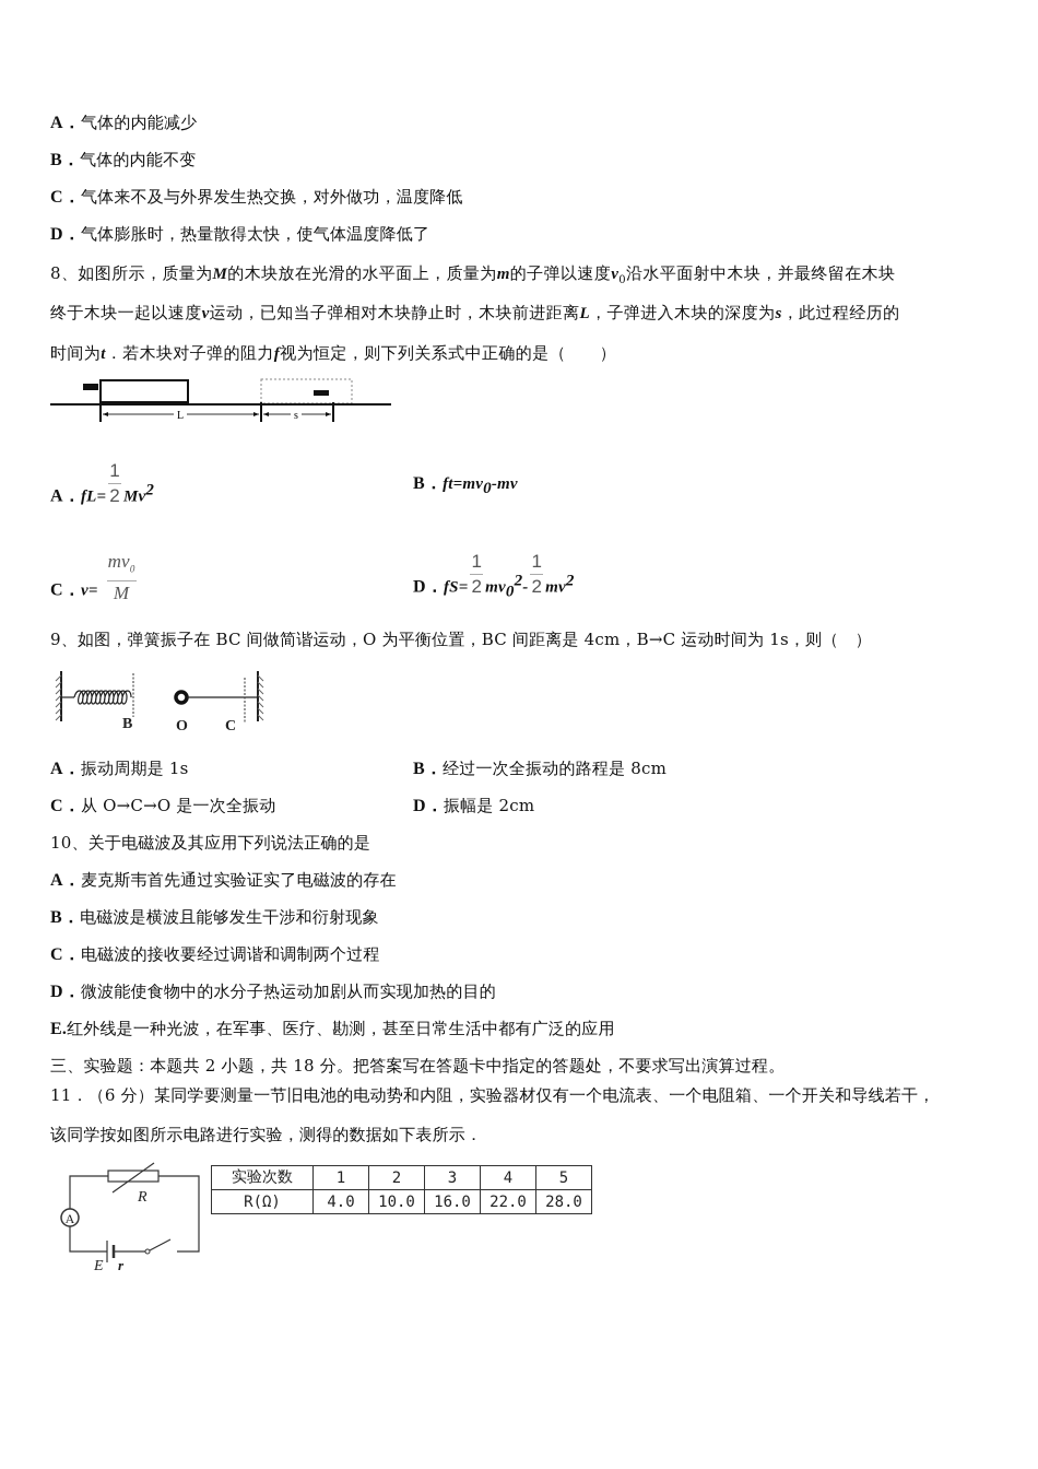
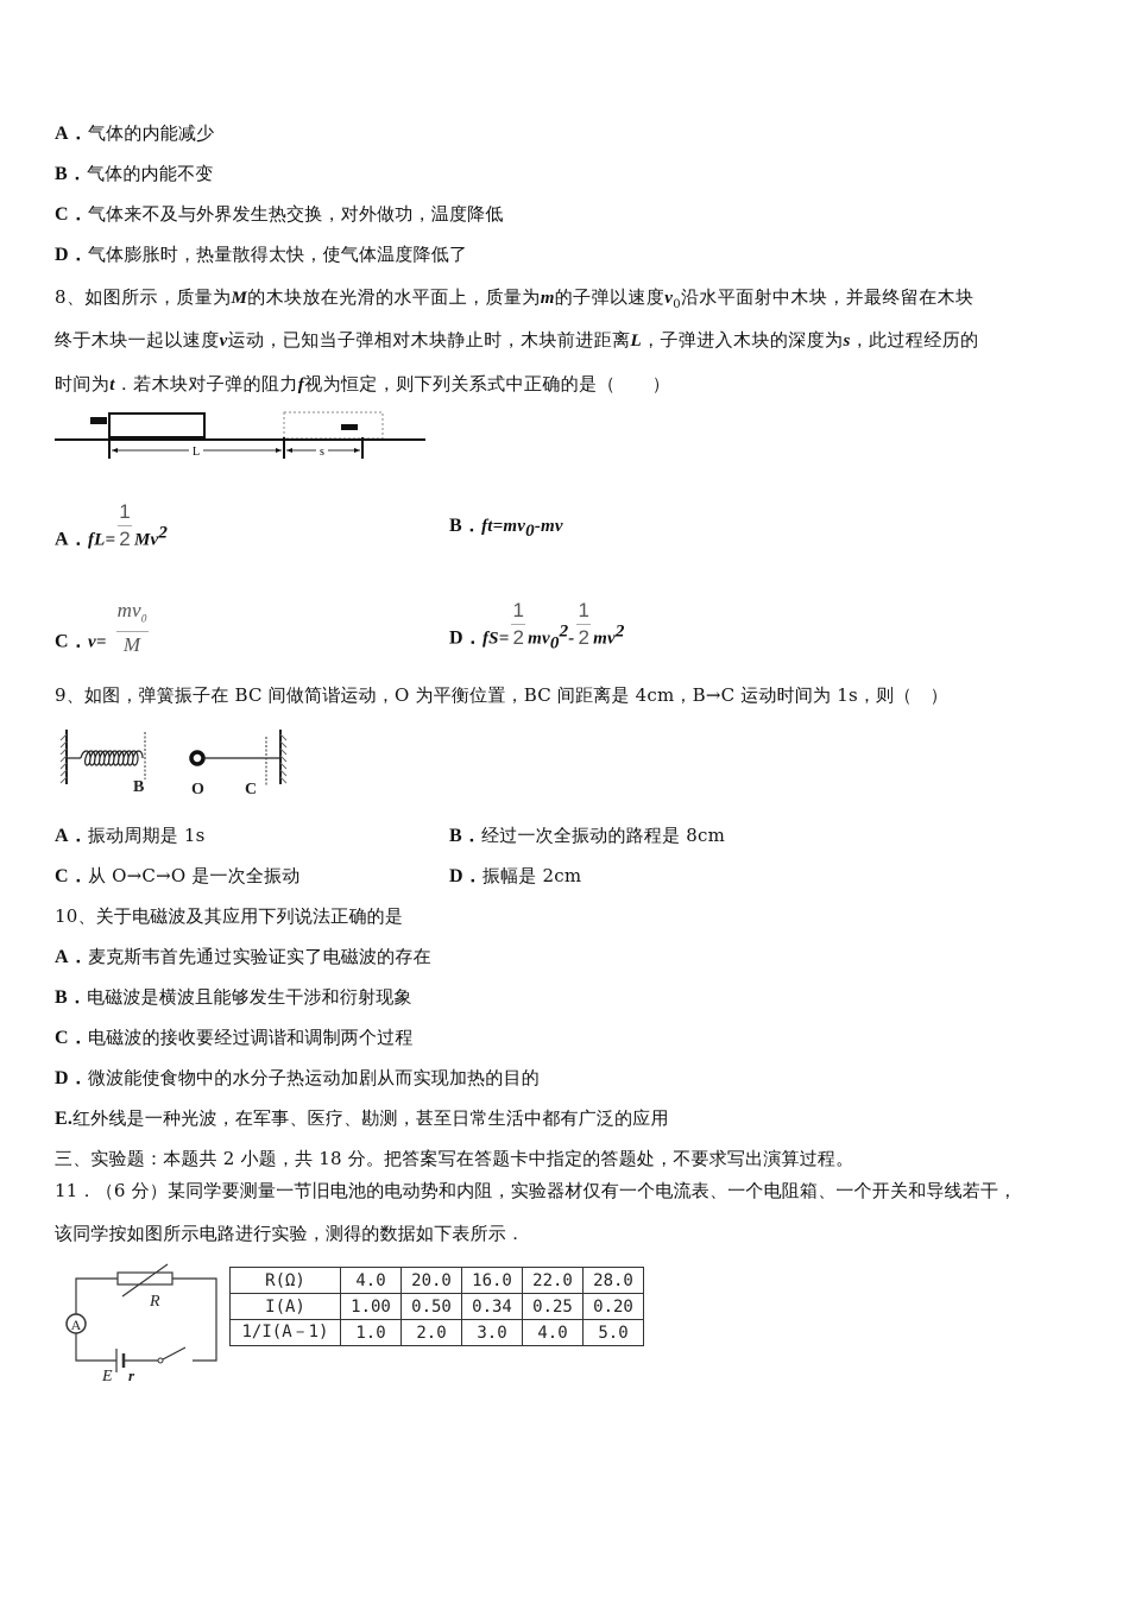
  A．气体的内能减少
  B．气体的内能不变
  C．气体来不及与外界发生热交换，对外做功，温度降低
  D．气体膨胀时，热量散得太快，使气体温度降低了
  8、如图所示，质量为M的木块放在光滑的水平面上，质量为m的子弹以速度v0沿水平面射中木块，并最终留在木块
  终于木块一起以速度v运动，已知当子弹相对木块静止时，木块前进距离L，子弹进入木块的深度为s，此过程经历的
  时间为t．若木块对子弹的阻力f视为恒定，则下列关系式中正确的是（ ）
  L
  s
  A．fL=
  1
  2
  Mv2
  B．ft=mv0-mv
  C．v=
  mv0
  M
  D．fS=
  1
  2
  mv02-
  1
  2
  mv2
  9、如图，弹簧振子在 BC 间做简谐运动，O 为平衡位置，BC 间距离是 4cm，B→C 运动时间为 1s，则（ ）
  B
  O
  C
  A．振动周期是 1s
  B．经过一次全振动的路程是 8cm
  C．从 O→C→O 是一次全振动
  D．振幅是 2cm
  10、关于电磁波及其应用下列说法正确的是
  A．麦克斯韦首先通过实验证实了电磁波的存在
  B．电磁波是横波且能够发生干涉和衍射现象
  C．电磁波的接收要经过调谐和调制两个过程
  D．微波能使食物中的水分子热运动加剧从而实现加热的目的
  E.红外线是一种光波，在军事、医疗、勘测，甚至日常生活中都有广泛的应用
  三、实验题：本题共 2 小题，共 18 分。把答案写在答题卡中指定的答题处，不要求写出演算过程。
  11．（6 分）某同学要测量一节旧电池的电动势和内阻，实验器材仅有一个电流表、一个电阻箱、一个开关和导线若干，
  该同学按如图所示电路进行实验，测得的数据如下表所示．
  A
  R
  E
  r
- 实验次数	1	2	3	4	5
- R(Ω)	4.0	10.0	16.0	22.0	28.0
+ R(Ω)	4.0	20.0	16.0	22.0	28.0
+ I(A)	1.00	0.50	0.34	0.25	0.20
+ 1/I(A－1)	1.0	2.0	3.0	4.0	5.0
